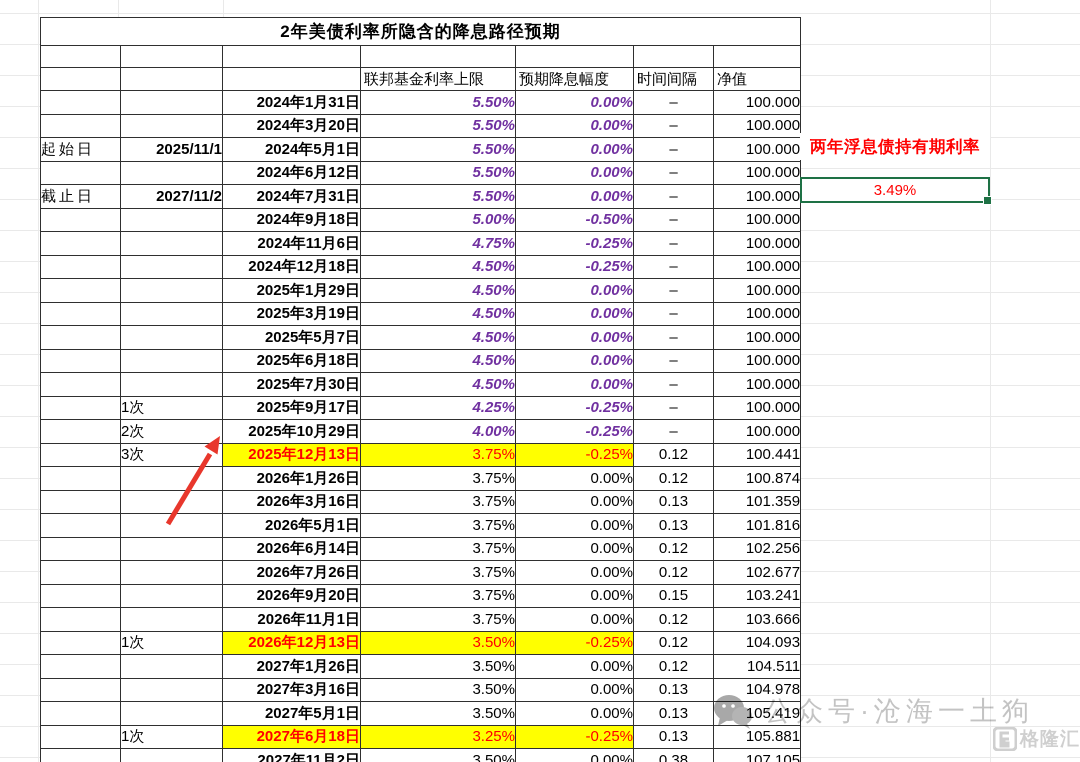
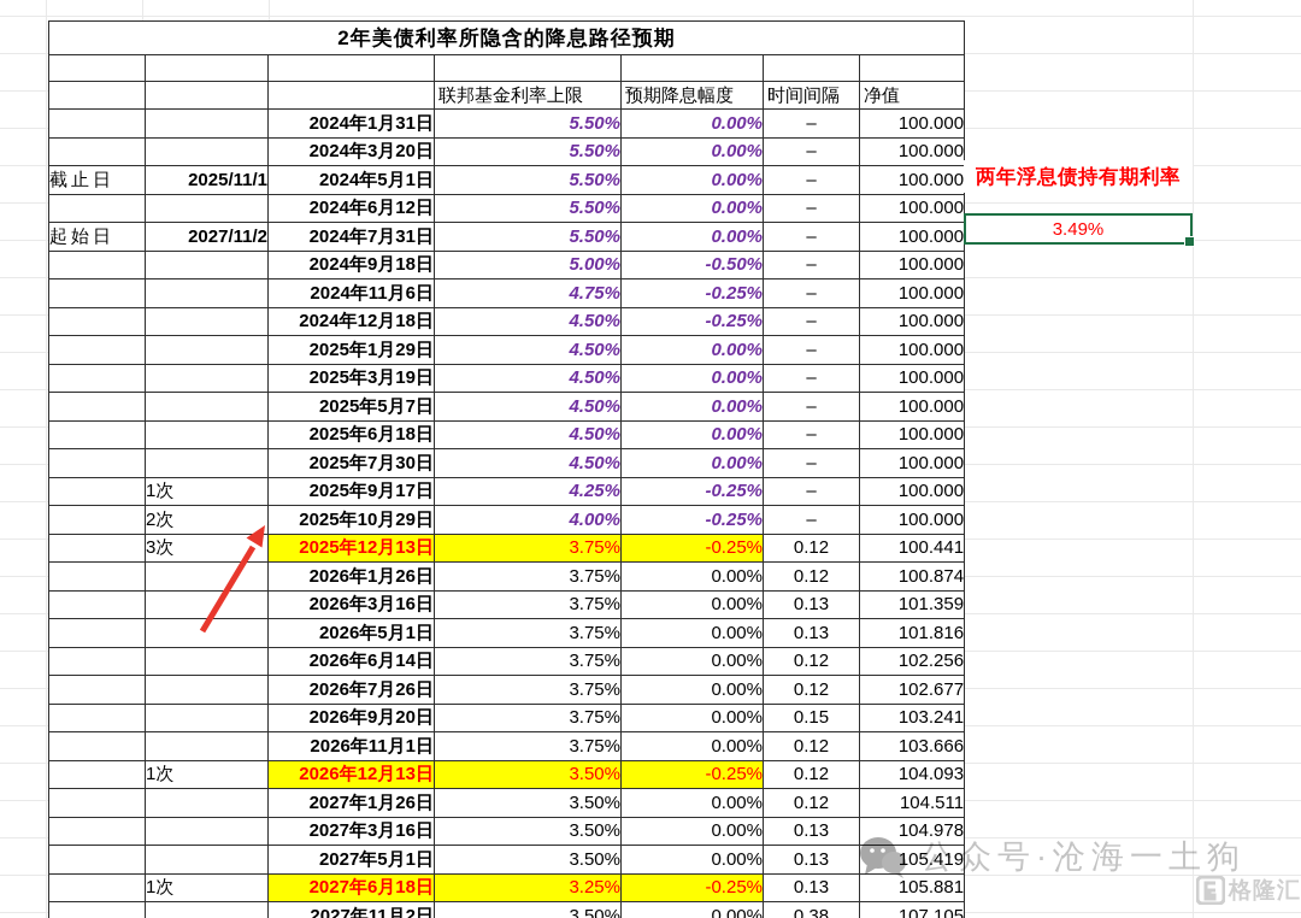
  2年美债利率所隐含的降息路径预期
  			联邦基金利率上限	预期降息幅度	时间间隔	净值
  		2024年1月31日	5.50%	0.00%	–	100.000
  		2024年3月20日	5.50%	0.00%	–	100.000
- 起始日	2025/11/1	2024年5月1日	5.50%	0.00%	–	100.000
+ 截止日	2025/11/1	2024年5月1日	5.50%	0.00%	–	100.000
  		2024年6月12日	5.50%	0.00%	–	100.000
- 截止日	2027/11/2	2024年7月31日	5.50%	0.00%	–	100.000
+ 起始日	2027/11/2	2024年7月31日	5.50%	0.00%	–	100.000
  		2024年9月18日	5.00%	-0.50%	–	100.000
  		2024年11月6日	4.75%	-0.25%	–	100.000
  		2024年12月18日	4.50%	-0.25%	–	100.000
  		2025年1月29日	4.50%	0.00%	–	100.000
  		2025年3月19日	4.50%	0.00%	–	100.000
  		2025年5月7日	4.50%	0.00%	–	100.000
  		2025年6月18日	4.50%	0.00%	–	100.000
  		2025年7月30日	4.50%	0.00%	–	100.000
  	1次	2025年9月17日	4.25%	-0.25%	–	100.000
  	2次	2025年10月29日	4.00%	-0.25%	–	100.000
  	3次	2025年12月13日	3.75%	-0.25%	0.12	100.441
  		2026年1月26日	3.75%	0.00%	0.12	100.874
  		2026年3月16日	3.75%	0.00%	0.13	101.359
  		2026年5月1日	3.75%	0.00%	0.13	101.816
  		2026年6月14日	3.75%	0.00%	0.12	102.256
  		2026年7月26日	3.75%	0.00%	0.12	102.677
  		2026年9月20日	3.75%	0.00%	0.15	103.241
  		2026年11月1日	3.75%	0.00%	0.12	103.666
  	1次	2026年12月13日	3.50%	-0.25%	0.12	104.093
  		2027年1月26日	3.50%	0.00%	0.12	104.511
  		2027年3月16日	3.50%	0.00%	0.13	104.978
  		2027年5月1日	3.50%	0.00%	0.13	05.419
  	1次	2027年6月18日	3.25%	-0.25%	0.13	105.881
  		2027年11月2日	3.50%	0.00%	0.38	107.105
  两年浮息债持有期利率
  3.49%
  公众号·沧海一土狗
  格隆汇
